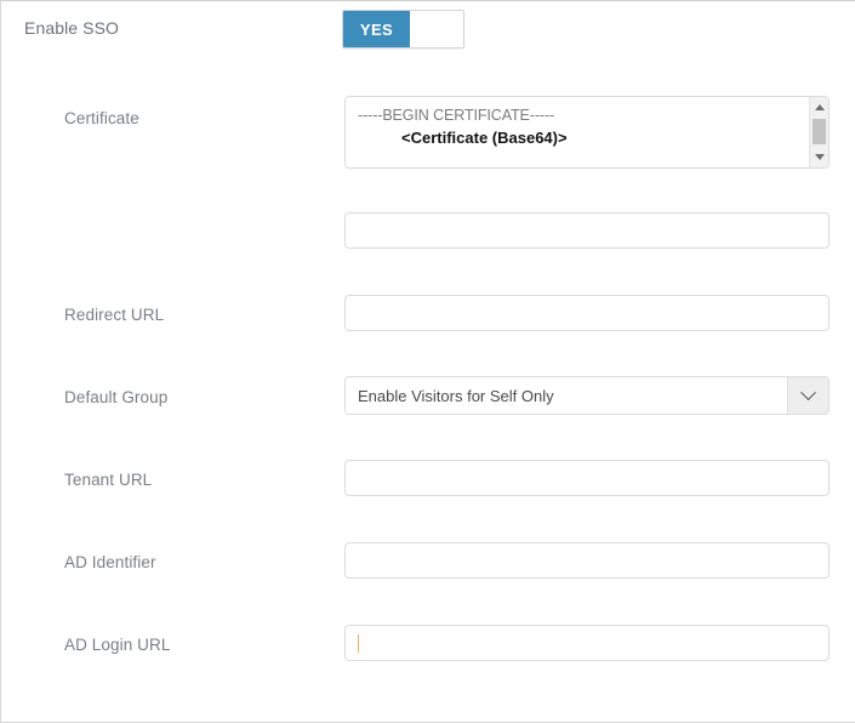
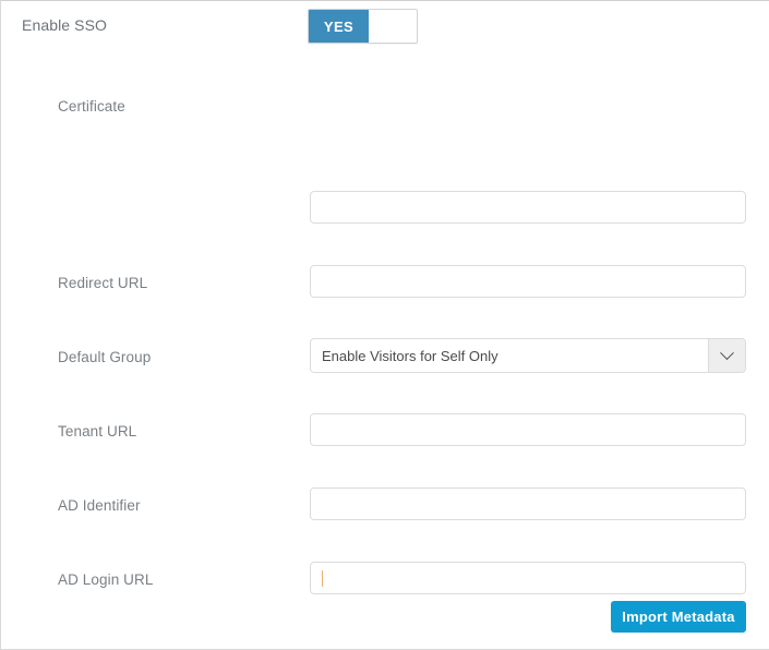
  Enable SSO
  YES
  Certificate
- -----BEGIN CERTIFICATE-----
- <Certificate (Base64)>
  Redirect URL
  Default Group
  Enable Visitors for Self Only
  Tenant URL
  AD Identifier
  AD Login URL
+ Import Metadata
